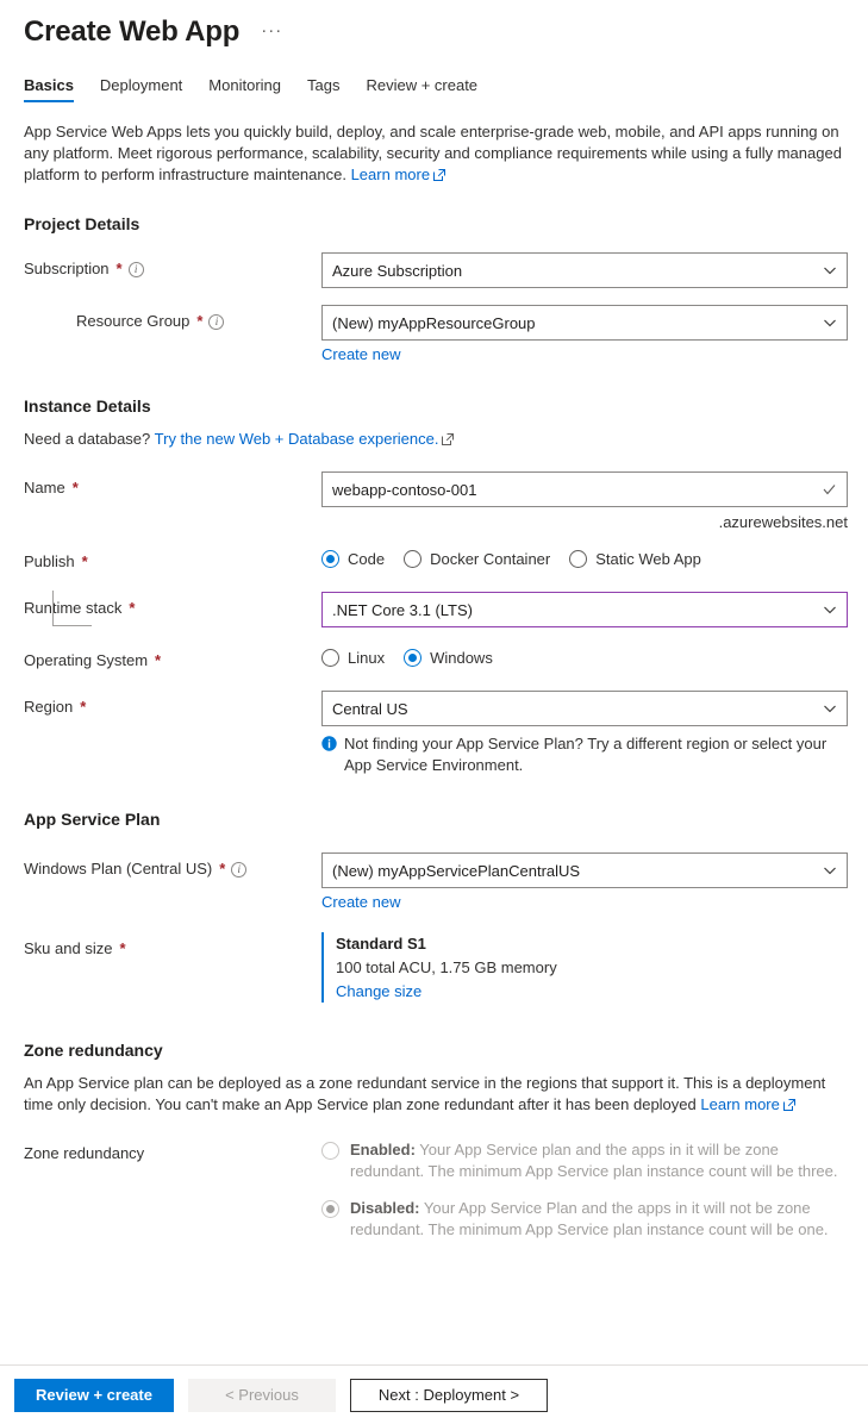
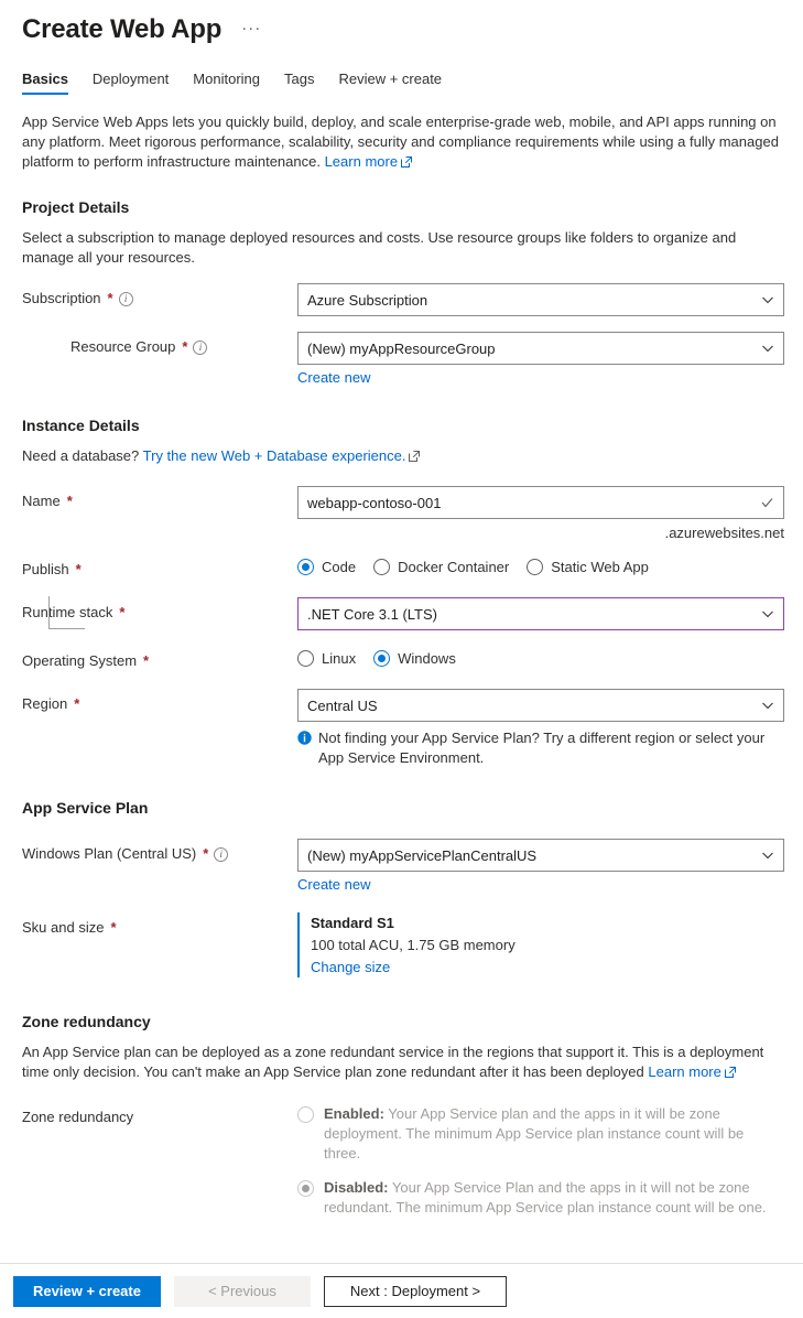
  Create Web App
  ···
  Basics
  Deployment
  Monitoring
  Tags
  Review + create
  App Service Web Apps lets you quickly build, deploy, and scale enterprise-grade web, mobile, and API apps running on any platform. Meet rigorous performance, scalability, security and compliance requirements while using a fully managed platform to perform infrastructure maintenance. Learn more
  Project Details
+ Select a subscription to manage deployed resources and costs. Use resource groups like folders to organize and manage all your resources.
  Subscription
  *
  i
  Azure Subscription
  Resource Group
  *
  i
  (New) myAppResourceGroup
  Create new
  Instance Details
  Need a database? Try the new Web + Database experience.
  Name
  *
  webapp-contoso-001
  .azurewebsites.net
  Publish
  *
  Code
  Docker Container
  Static Web App
  Runtime stack
  *
  .NET Core 3.1 (LTS)
  Operating System
  *
  Linux
  Windows
  Region
  *
  Central US
  Not finding your App Service Plan? Try a different region or select your App Service Environment.
  App Service Plan
  Windows Plan (Central US)
  *
  i
  (New) myAppServicePlanCentralUS
  Create new
  Sku and size
  *
  Standard S1
  100 total ACU, 1.75 GB memory
  Change size
  Zone redundancy
  An App Service plan can be deployed as a zone redundant service in the regions that support it. This is a deployment time only decision. You can't make an App Service plan zone redundant after it has been deployed Learn more
  Zone redundancy
- Enabled: Your App Service plan and the apps in it will be zone redundant. The minimum App Service plan instance count will be three.
+ Enabled: Your App Service plan and the apps in it will be zone deployment. The minimum App Service plan instance count will be three.
  Disabled: Your App Service Plan and the apps in it will not be zone redundant. The minimum App Service plan instance count will be one.
  Review + create
  < Previous
  Next : Deployment >
